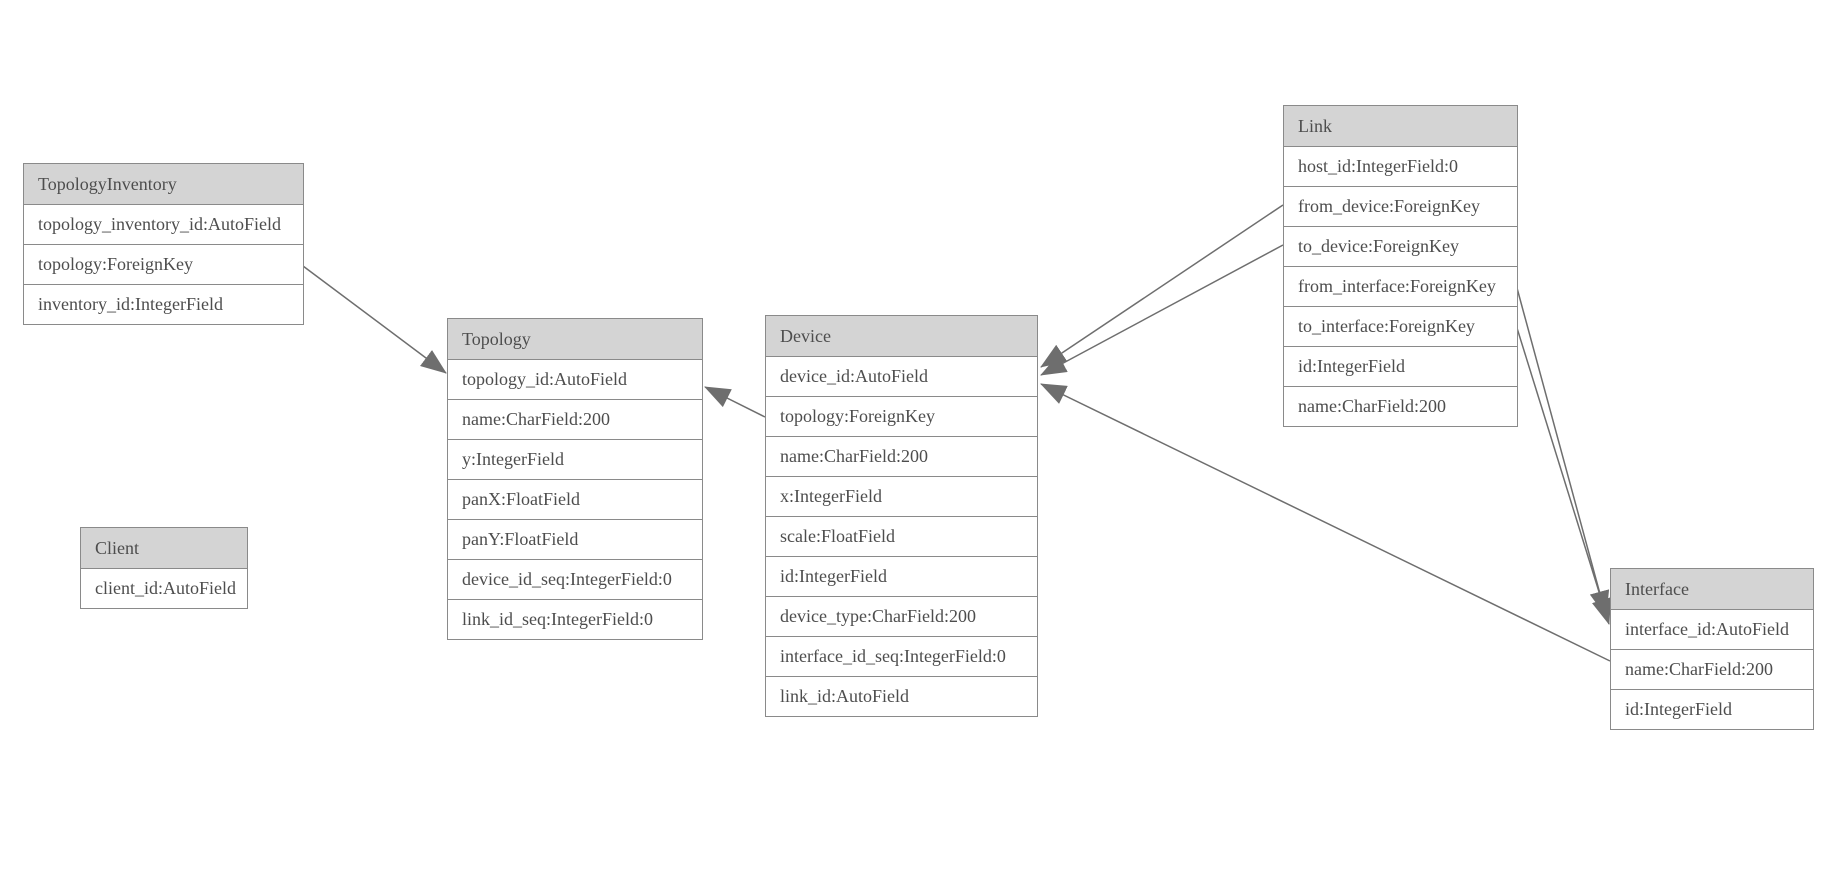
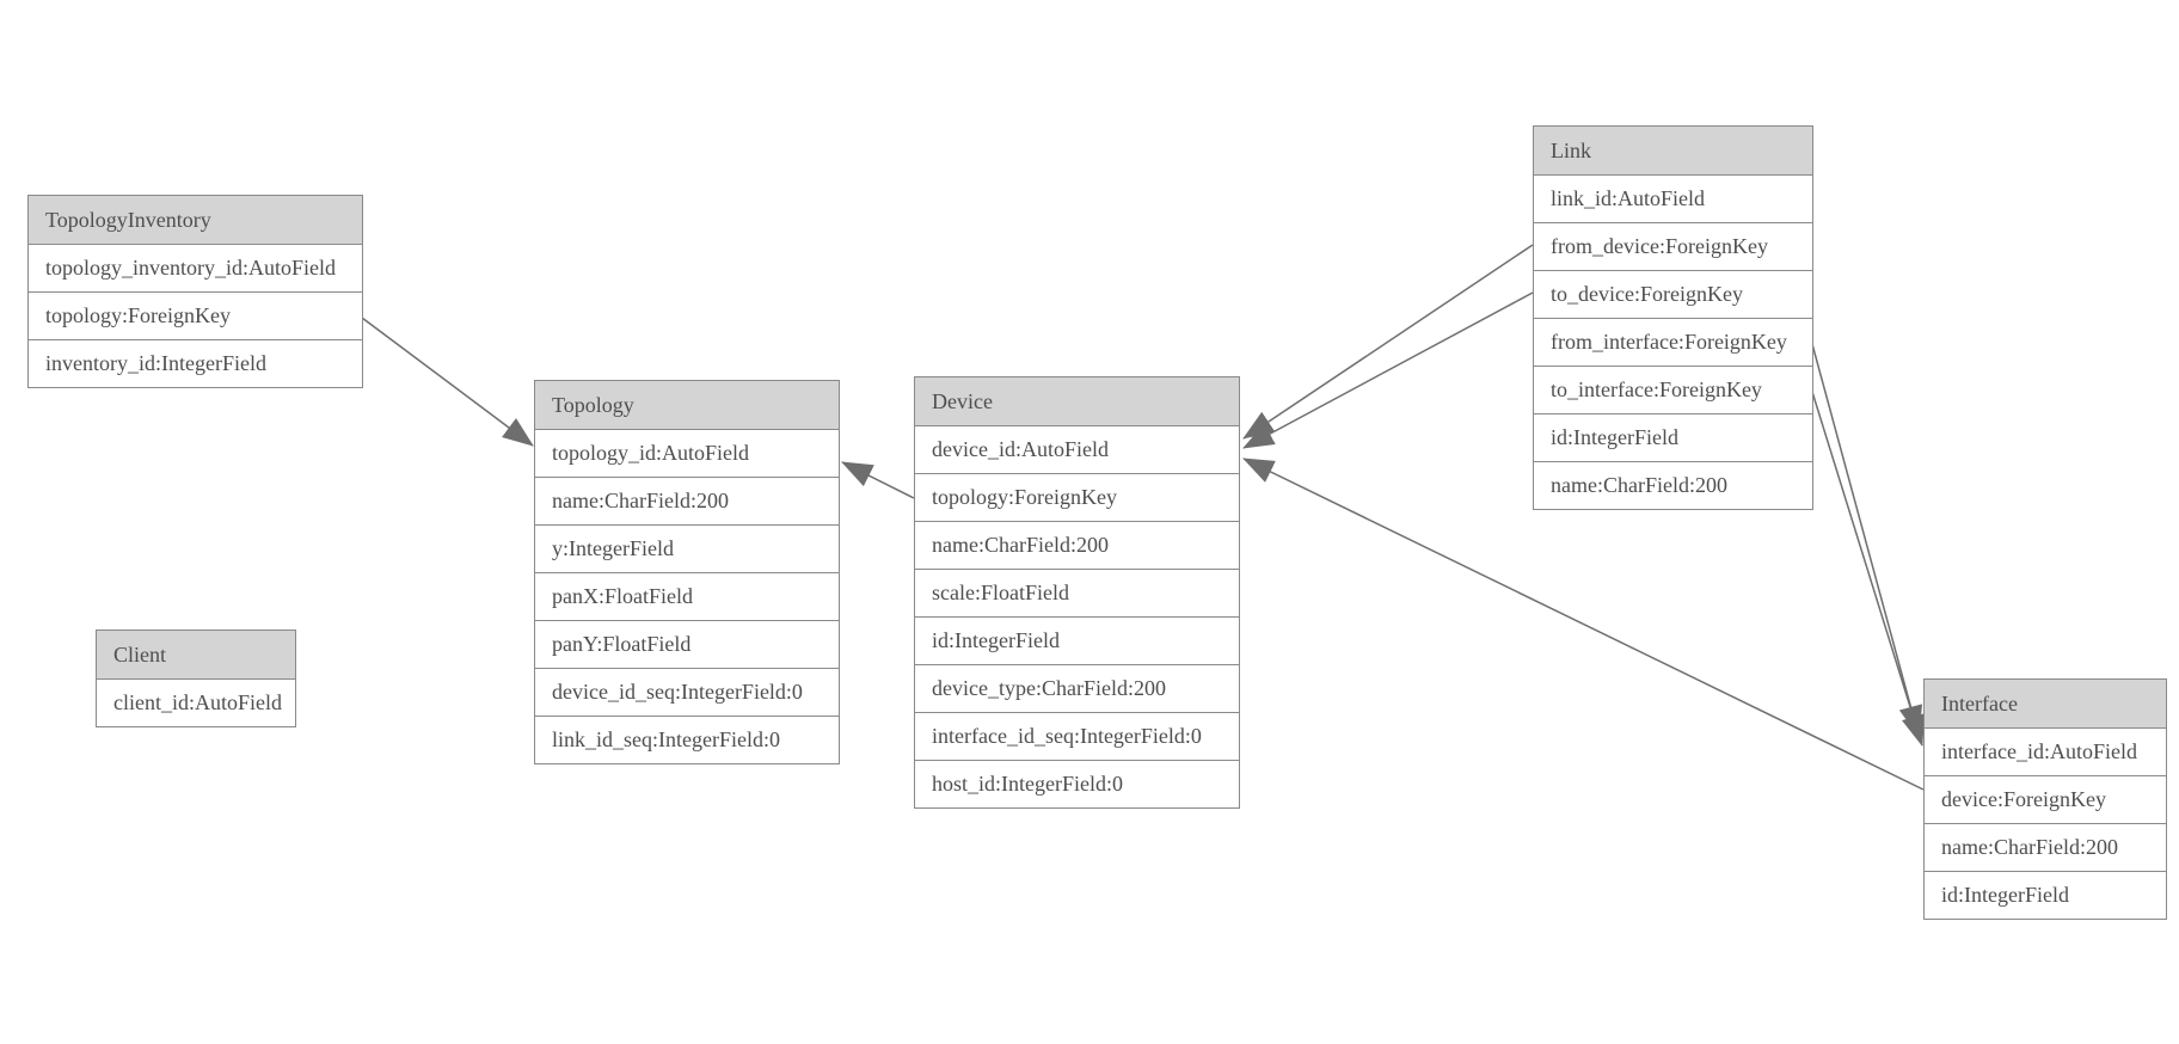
  TopologyInventory
  topology_inventory_id:AutoField
  topology:ForeignKey
  inventory_id:IntegerField
  Topology
  topology_id:AutoField
  name:CharField:200
  y:IntegerField
  panX:FloatField
  panY:FloatField
  device_id_seq:IntegerField:0
  link_id_seq:IntegerField:0
  Client
  client_id:AutoField
  Device
  device_id:AutoField
  topology:ForeignKey
  name:CharField:200
- x:IntegerField
  scale:FloatField
  id:IntegerField
  device_type:CharField:200
  interface_id_seq:IntegerField:0
- link_id:AutoField
+ host_id:IntegerField:0
  Link
- host_id:IntegerField:0
+ link_id:AutoField
  from_device:ForeignKey
  to_device:ForeignKey
  from_interface:ForeignKey
  to_interface:ForeignKey
  id:IntegerField
  name:CharField:200
  Interface
  interface_id:AutoField
+ device:ForeignKey
  name:CharField:200
  id:IntegerField
